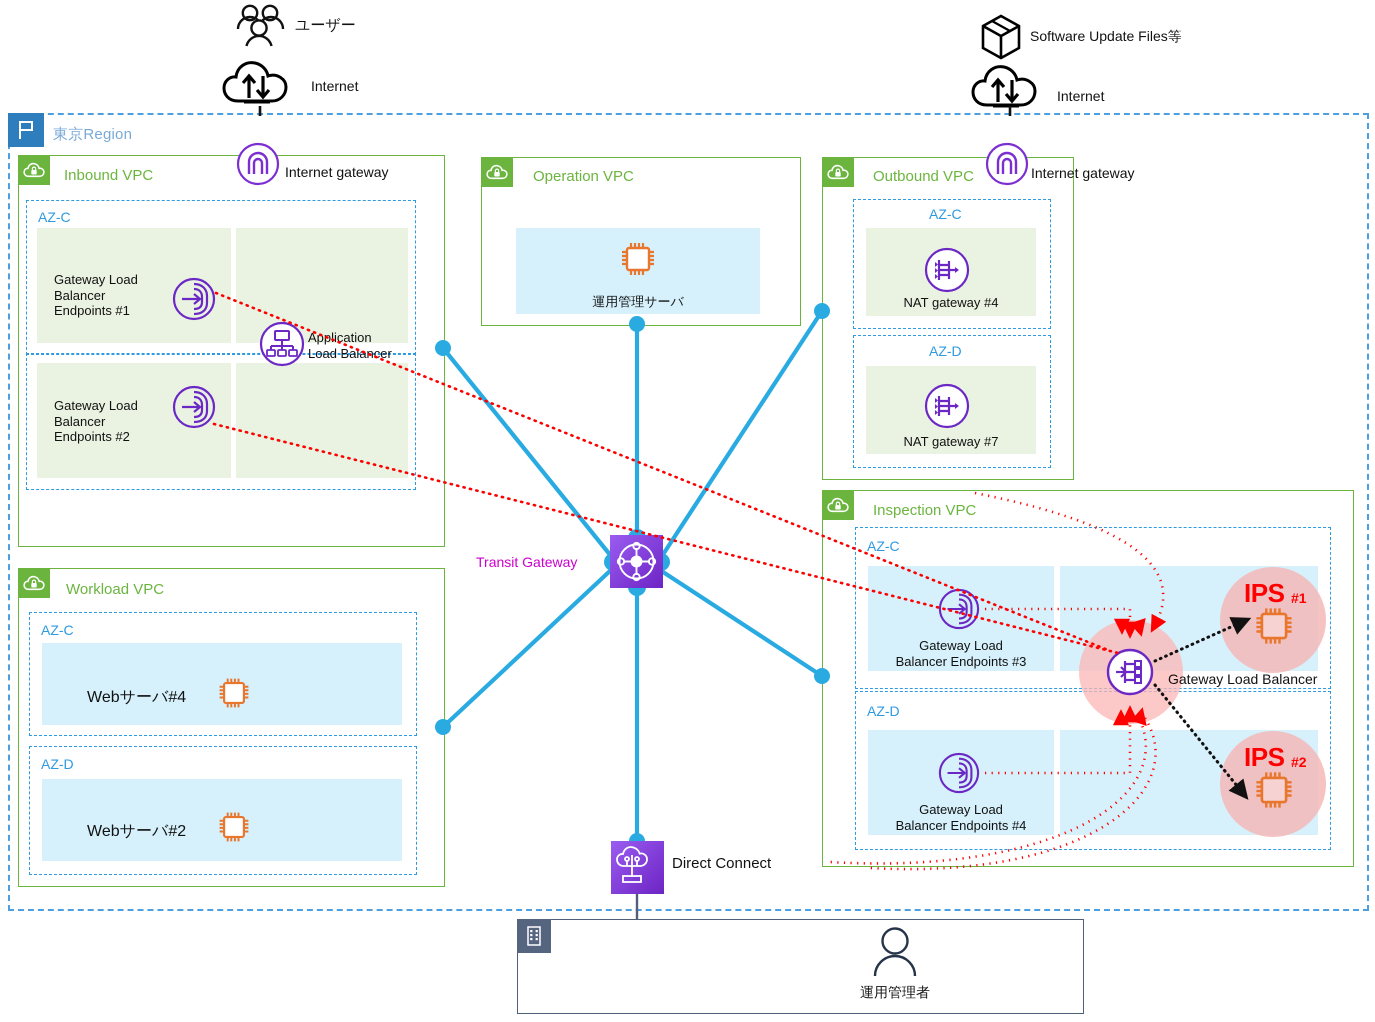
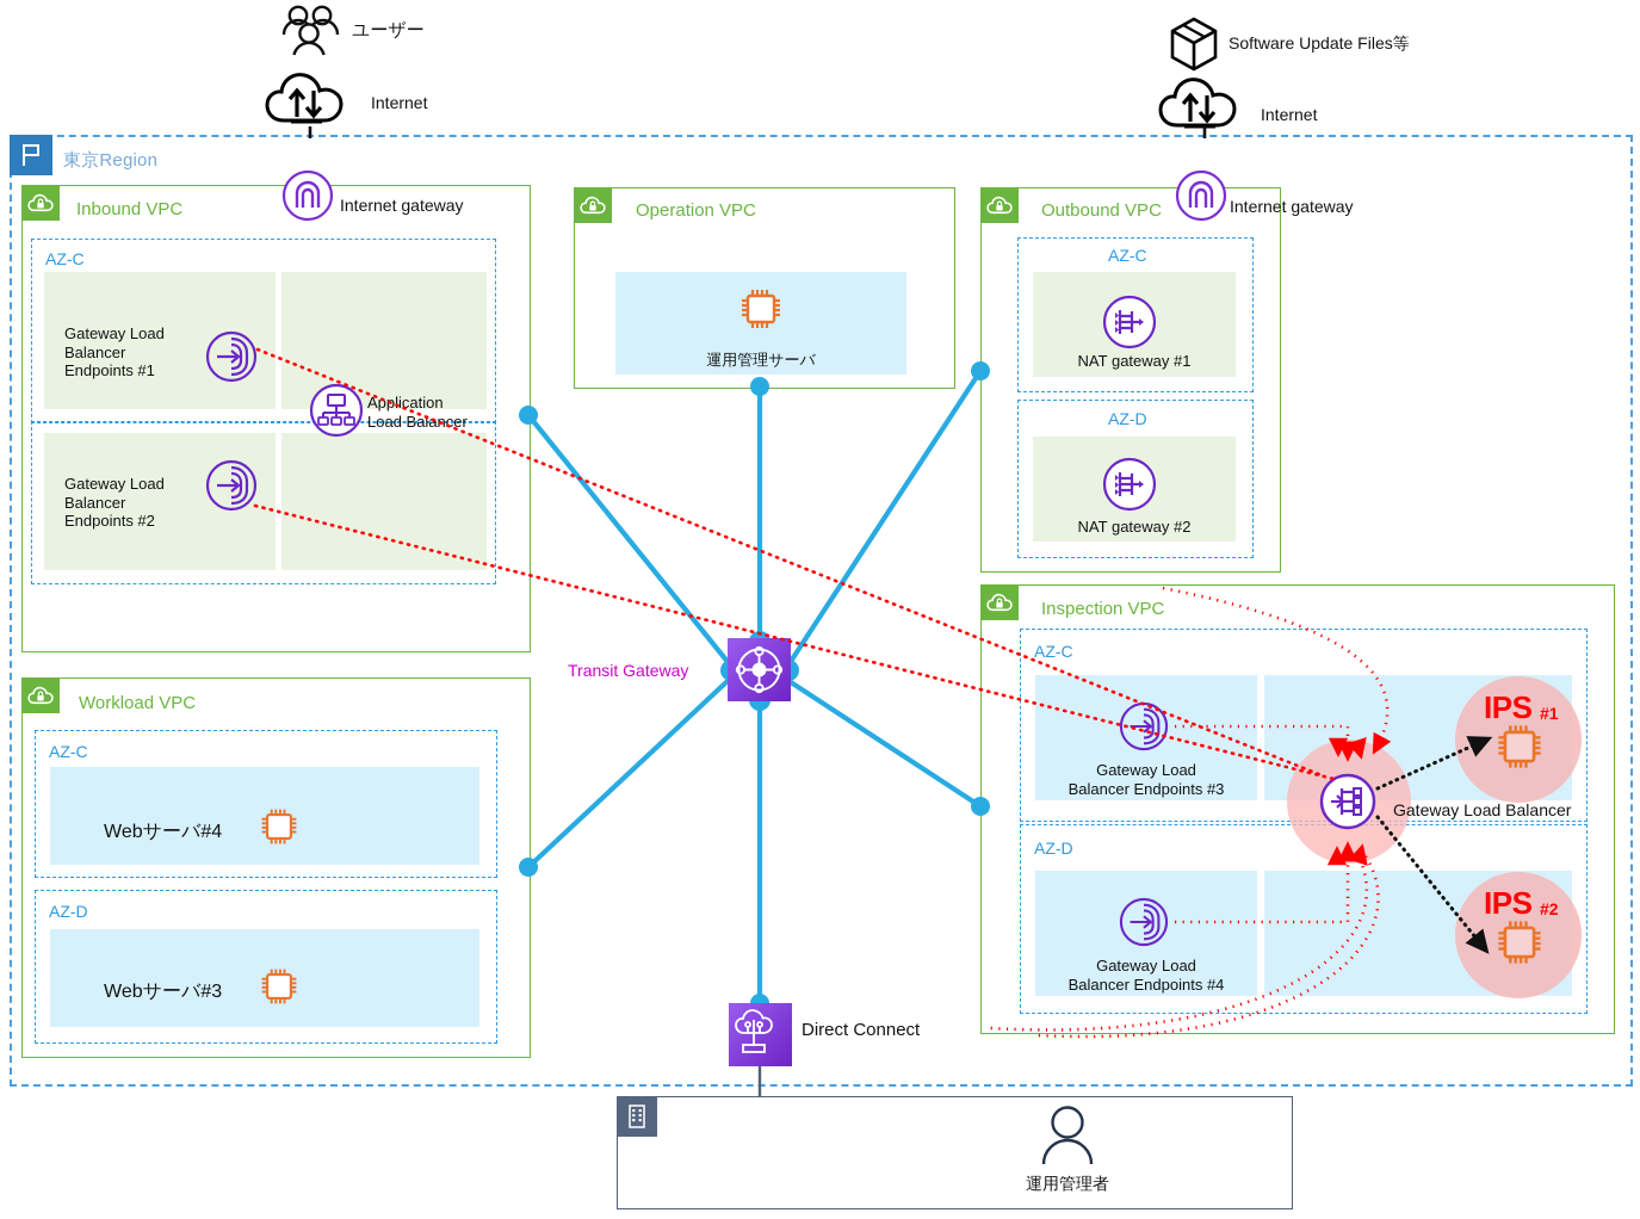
  ユーザー
  Internet
  Software Update Files等
  Internet
  東京Region
  Inbound VPC
  Internet gateway
  AZ-C
  Gateway Load
  Balancer
  Endpoints #1
  Gateway Load
  Balancer
  Endpoints #2
  Aplication
  Load Balncer
  Operation VPC
  運用管理サーバ
  Outbound VPC
  Internet gateway
  AZ-C
- NAT gateway #4
+ NAT gateway #1
  AZ-D
- NAT gateway #7
+ NAT gateway #2
  Workload VPC
  AZ-C
  Webサーバ#4
  AZ-D
- Webサーバ#2
+ Webサーバ#3
  Inspection VPC
  AZ-C
  Gateway Load
  Balancer Endpoints #3
  AZ-D
  Gateway Load
  Balancer Endpoints #4
  IPS
  #1
  IPS
  #2
  Gateway Load Balancer
  Transit Gateway
  Direct Connect
  運用管理者
